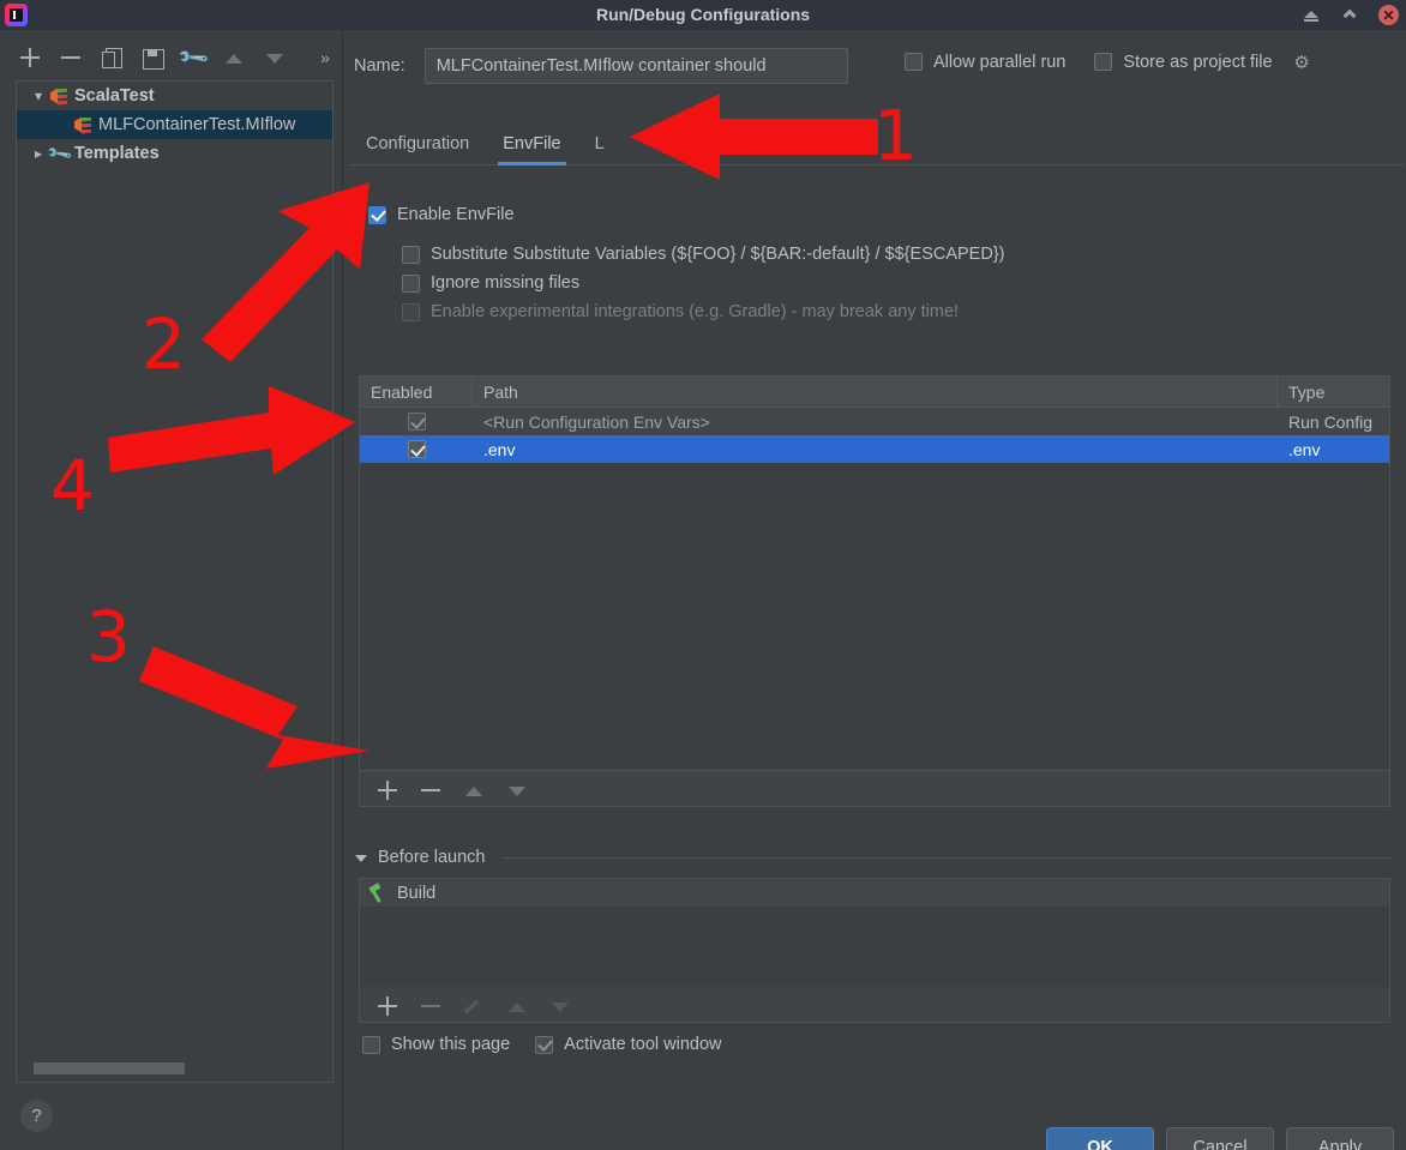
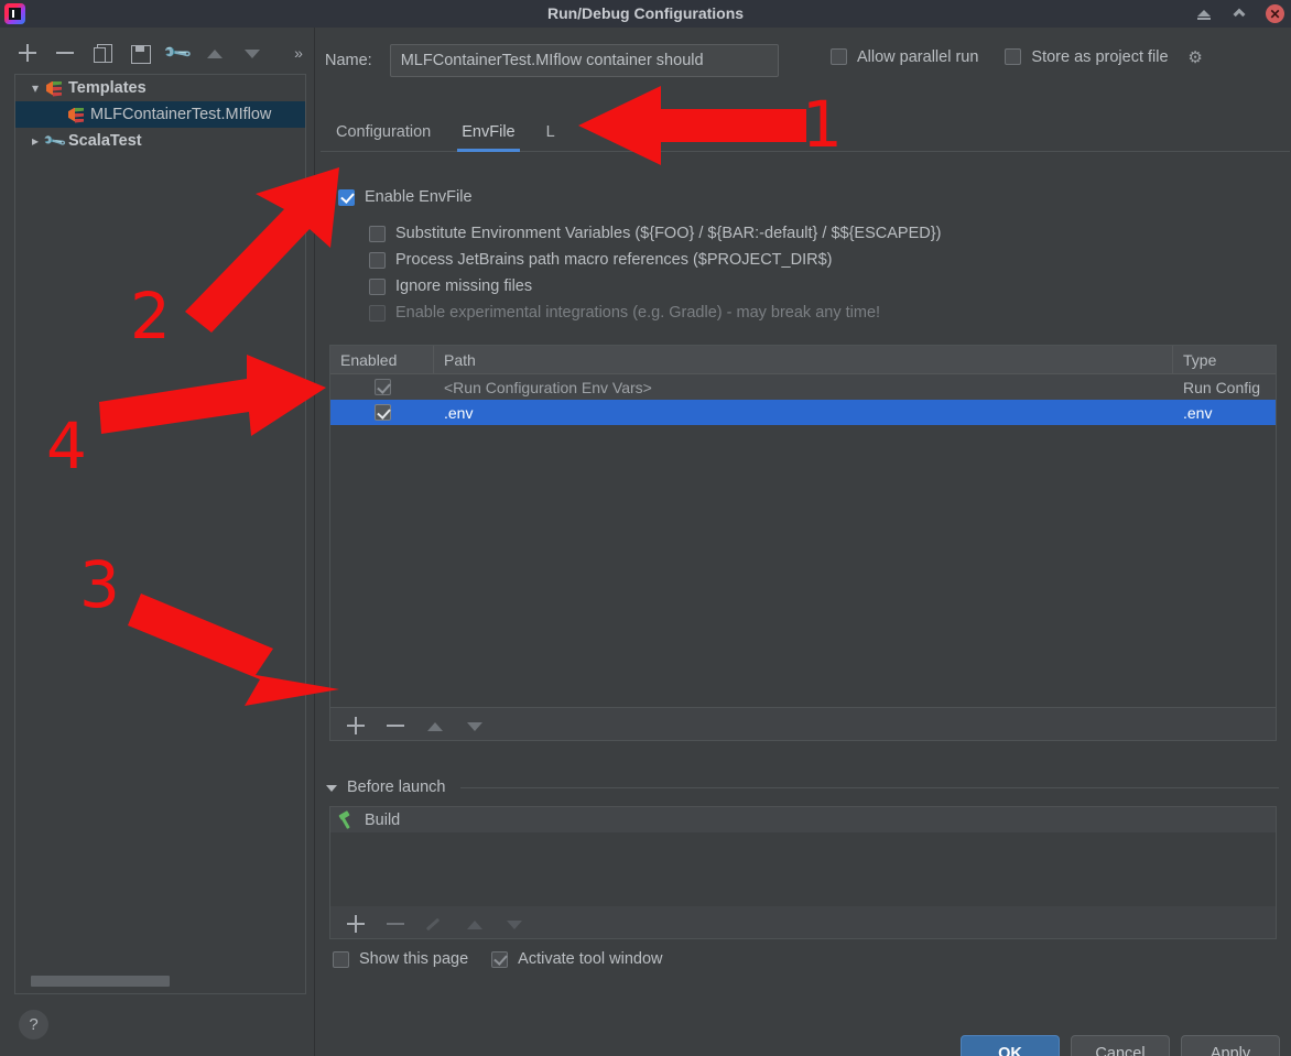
  Run/Debug Configurations
  ✕
  »
  ▾
- ScalaTest
+ Templates
  MLFContainerTest.MIflow
  ▸
- Templates
+ ScalaTest
  ?
  Name:
  MLFContainerTest.MIflow container should
  Allow parallel run
  Store as project file
  ⚙
  Configuration
  EnvFile
  L
  Enable EnvFile
- Substitute Substitute Variables (${FOO} / ${BAR:-default} / $${ESCAPED})
+ Substitute Environment Variables (${FOO} / ${BAR:-default} / $${ESCAPED})
+ Process JetBrains path macro references ($PROJECT_DIR$)
  Ignore missing files
  Enable experimental integrations (e.g. Gradle) - may break any time!
  Enabled
  Path
  Type
  <Run Configuration Env Vars>
  Run Config
  .env
  .env
  Before launch
  Build
  Show this page
  Activate tool window
  OK
  Cancel
  Apply
  1
  2
  3
  4
